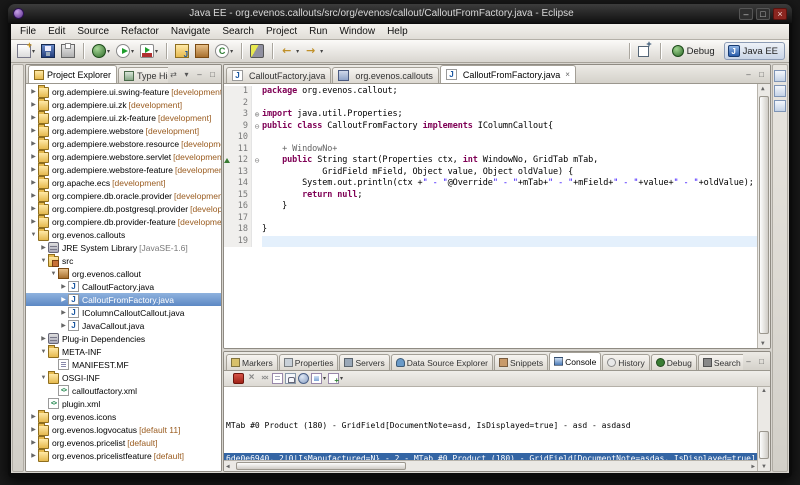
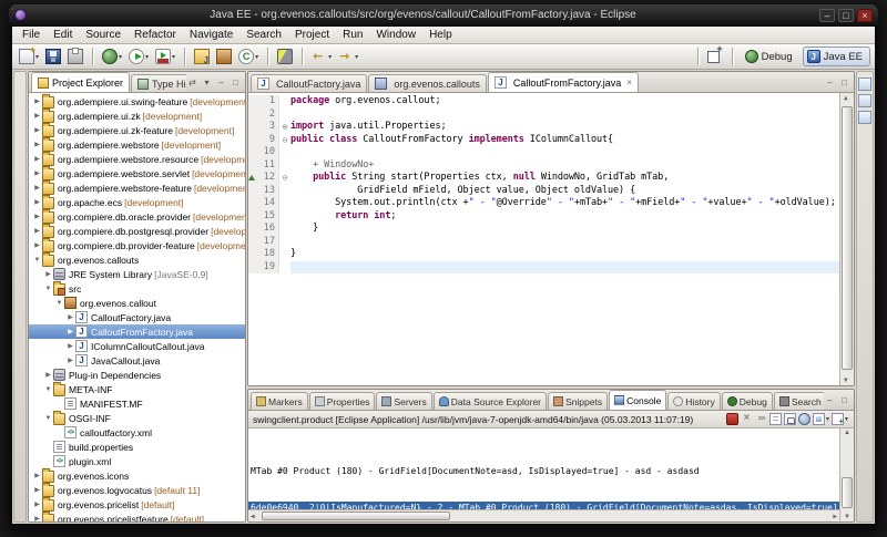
  Java EE - org.evenos.callouts/src/org/evenos/callout/CalloutFromFactory.java - Eclipse
  File
  Edit
  Source
  Refactor
  Navigate
  Search
  Project
  Run
  Window
  Help
  Debug
  Java EE
  Project Explorer
  org.adempiere.ui.swing-feature
  [developmen
  org.adempiere.ui.zk
  [development]
  org.adempiere.ui.zk-feature
  [development]
  org.adempiere.webstore
  [development]
  org.adempiere.webstore.resource
  org.adempiere.webstore.servlet
  [developmen
  org.adempiere.webstore-feature
  [developme
  org.apache.ecs
  [development]
  org.compiere.db.oracle.provider
  [developmen
  org.compiere.db.postgresql.provider
  org.compiere.db.provider-feature
  [developme
  org.evenos.callouts
  JRE System Library
- [JavaSE-1.6]
+ [JavaSE-0.9]
  src
  org.evenos.callout
  CalloutFactory.java
  CalloutFromFactory.java
  IColumnCalloutCallout.java
  JavaCallout.java
  Plug-in Dependencies
  META-INF
  MANIFEST.MF
  OSGI-INF
  calloutfactory.xml
+ build.properties
  plugin.xml
  org.evenos.icons
  org.evenos.logvocatus
  [default 11]
  org.evenos.pricelist
  [default]
  org.evenos.pricelistfeature
  [default]
  CalloutFactory.java
  org.evenos.callouts
  CalloutFromFactory.java
  ×
  1
  package org.evenos.callout;
  2
  3
  ⊕
  import java.util.Properties;
  9
  ⊖
  public class CalloutFromFactory implements IColumnCallout{
  10
  11
  + WindowNo+
  12
  ⊖
- public String start(Properties ctx, int WindowNo, GridTab mTab,
+ public String start(Properties ctx, null WindowNo, GridTab mTab,
  13
  GridField mField, Object value, Object oldValue) {
  14
  System.out.println(ctx +" - "@Override" - "+mTab+" - "+mField+" - "+value+" - "+oldValue);
  15
- return null;
+ return int;
  16
  }
  17
  18
  }
  19
  Markers
  Properties
  Servers
  Data Source Explorer
  Snippets
  Console
  History
  Debug
  Search
+ swingclient.product [Eclipse Application] /usr/lib/jvm/java-7-openjdk-amd64/bin/java (05.03.2013 11:07:19)
  MTab #0 Product (180) - GridField[DocumentNote=asd, IsDisplayed=true] - asd - asdasd
  6de0e6940, 2|0|IsManufactured=N} - 2 - MTab #0 Product (180) - GridField[DocumentNote=asdas, IsDisplayed=true]
